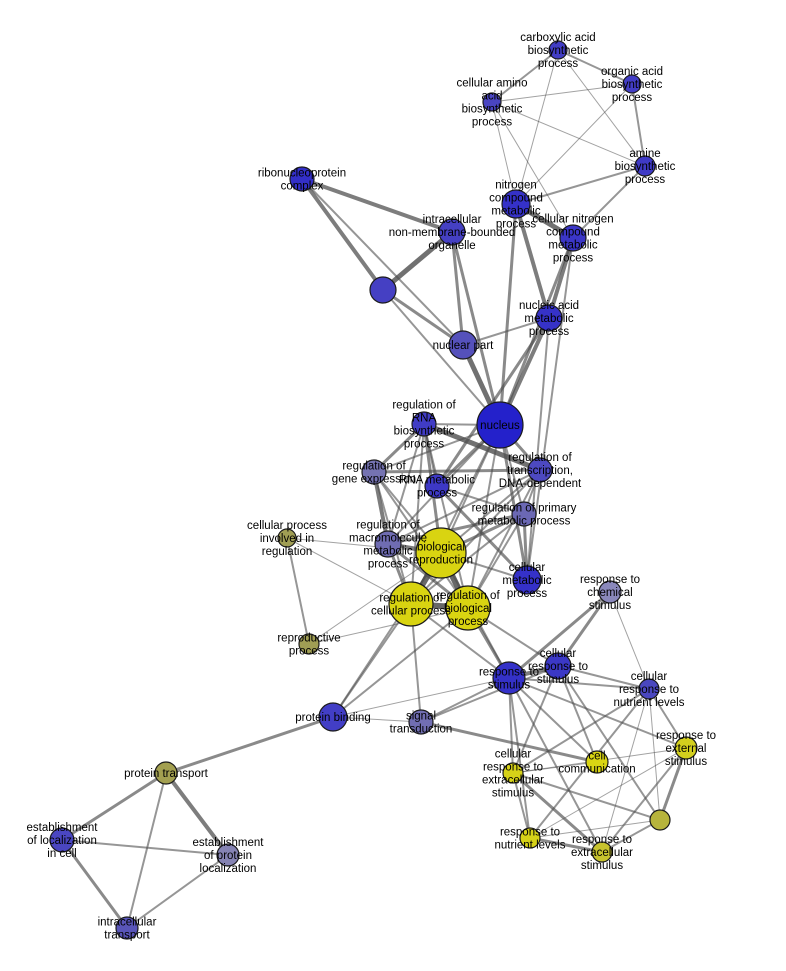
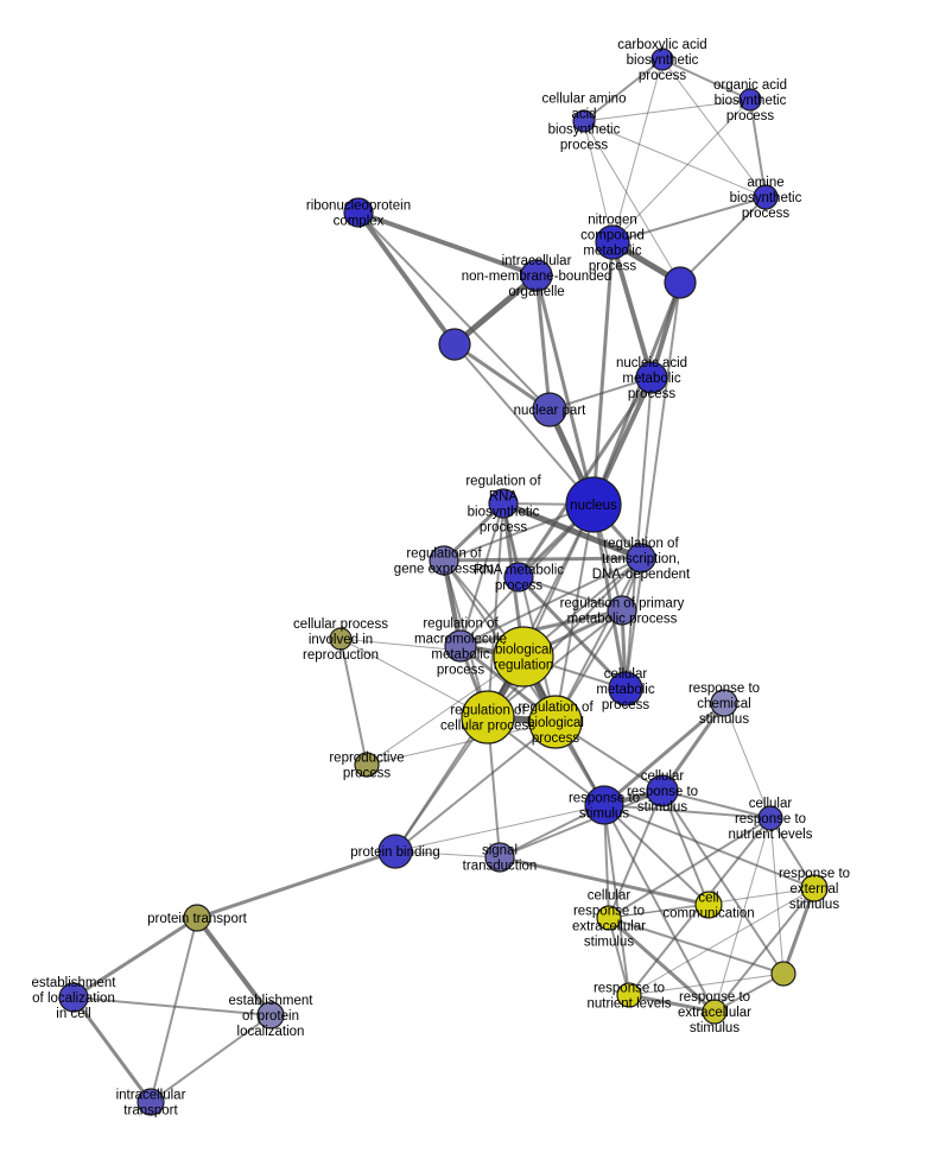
  carboxylic acid biosynthetic process
  organic acid biosynthetic process
  cellular amino acid biosynthetic process
  amine biosynthetic process
  nitrogen compound metabolic process
- cellular nitrogen compound metabolic process
  ribonucleoprotein complex
  intracellular non-membrane-bounded organelle
  nucleic acid metabolic process
  nuclear part
  regulation of RNA biosynthetic process
  regulation of transcription, DNA-dependent
  regulation of gene expression
  RNA metabolic process
  regulation of macromolecule metabolic process
  regulation of primary metabolic process
  cellular metabolic process
  nucleus
- biological reproduction
+ biological regulation
  regulation of cellular process
  regulation of biological process
  response to chemical stimulus
- cellular process involved in regulation
+ cellular process involved in reproduction
  reproductive process
  response to stimulus
  cellular response to stimulus
  cellular response to nutrient levels
  response to external stimulus
  cell communication
  cellular response to extracellular stimulus
  response to nutrient levels
  response to extracellular stimulus
  signal transduction
  protein binding
  protein transport
  establishment of localization in cell
  establishment of protein localization
  intracellular transport
